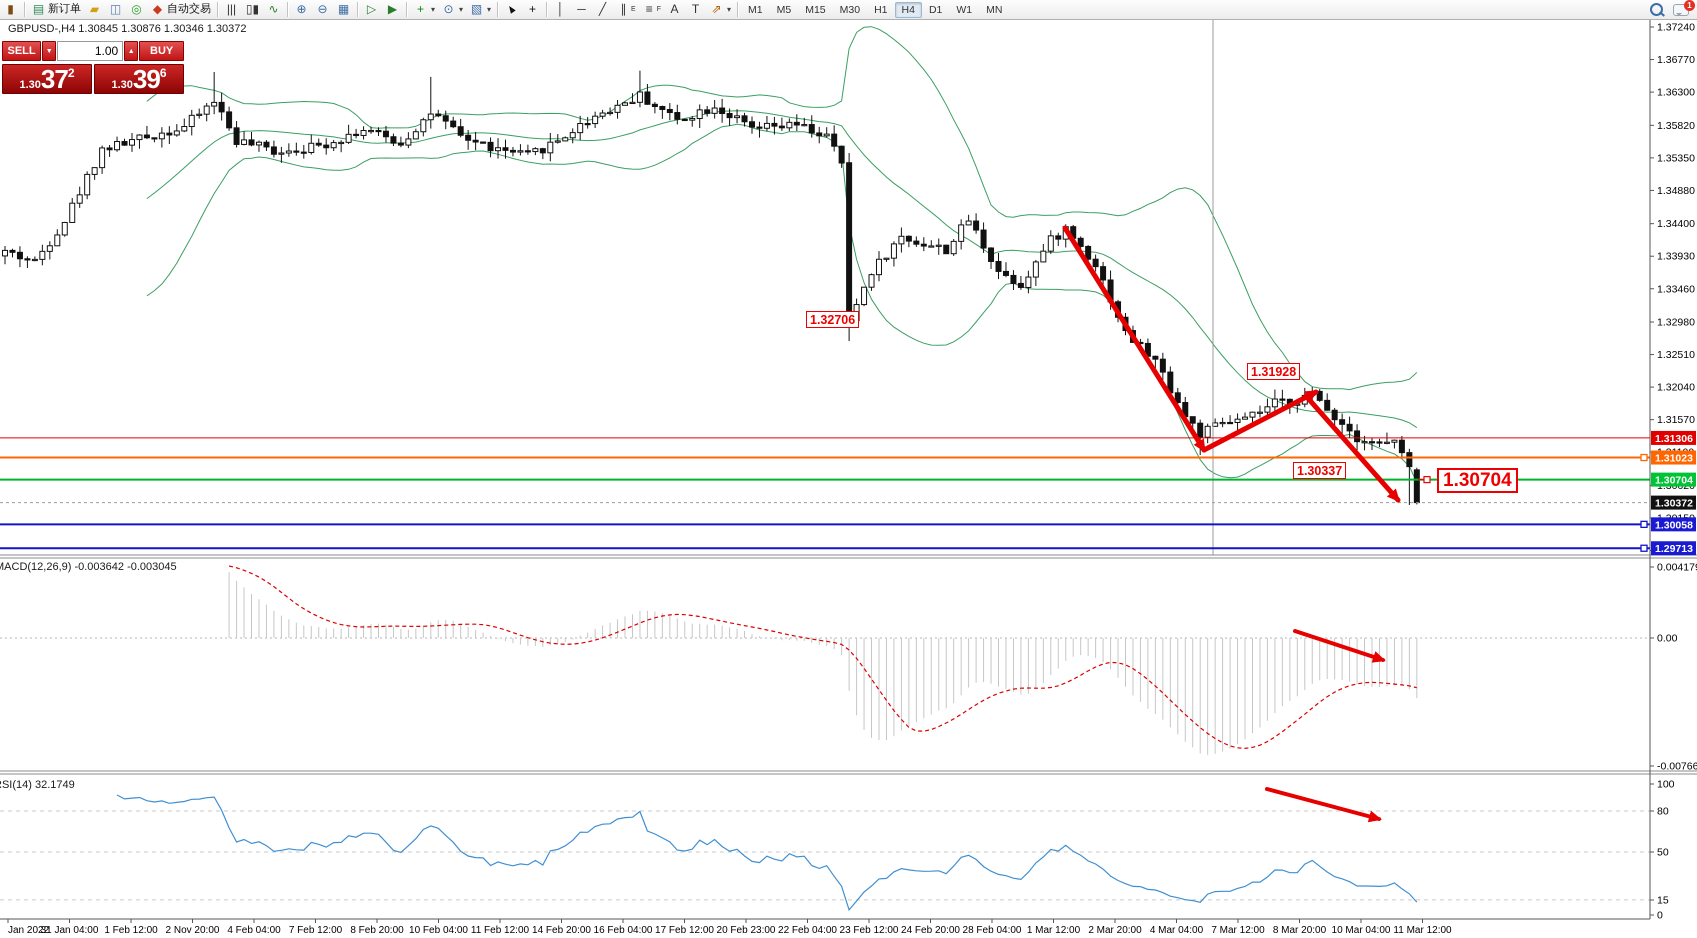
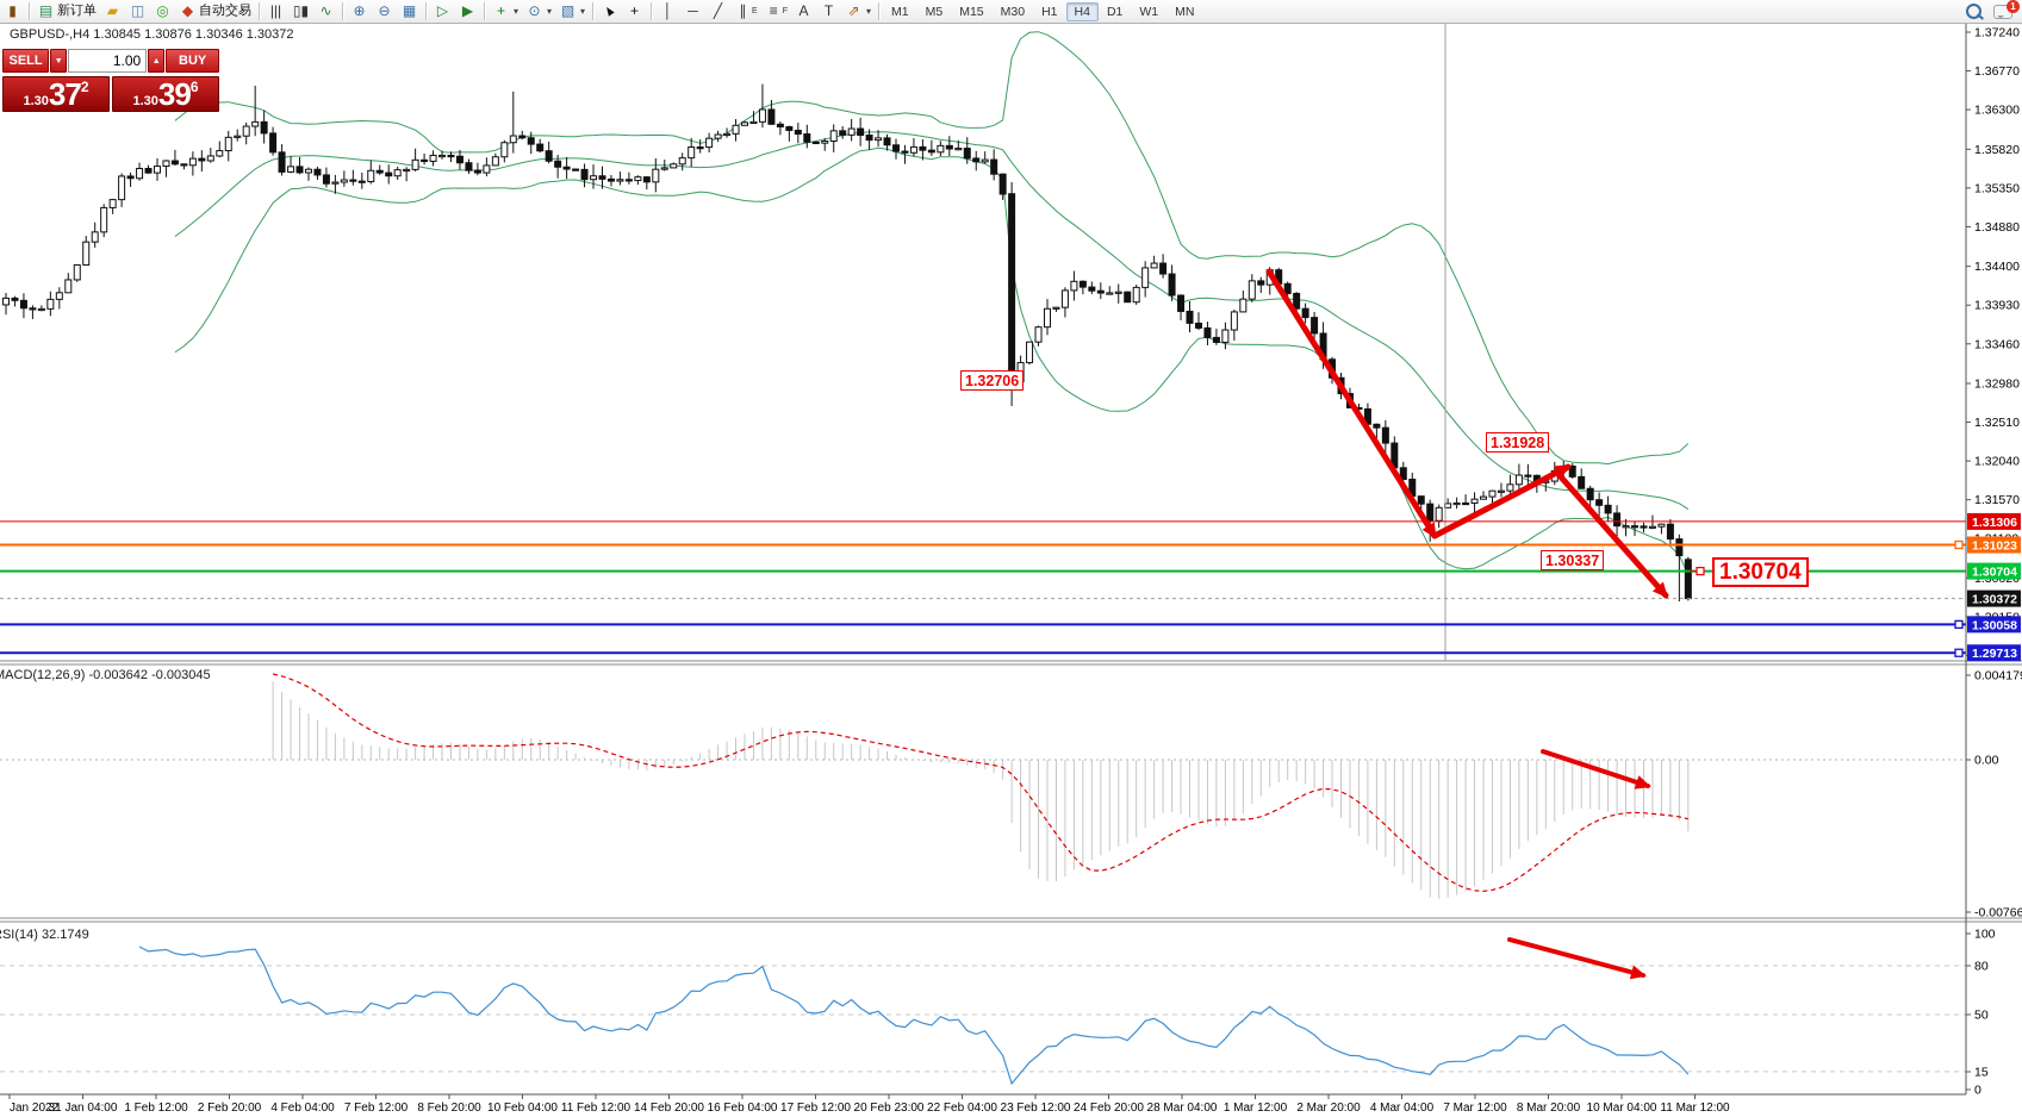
  ▮
  ▤
  新订单
  ▰
  ◫
  ◎
  ◆
  自动交易
  |||
  ▯▮
  ∿
  ⊕
  ⊖
  ▦
  ▷
  ▶
  +
  ▾
  ⊙
  ▾
  ▧
  ▾
  +
  │
  ─
  ╱
  ∥
  ≡
  A
  T
  ⇗
  ▾
  M1
  M5
  M15
  M30
  H1
  H4
  D1
  W1
  MN
  1
  1.37240
  1.36770
  1.36300
  1.35820
  1.35350
  1.34880
  1.34400
  1.33930
  1.33460
  1.32980
  1.32510
  1.32040
  1.31570
  1.31306
  1.31023
  1.30704
  1.30372
  1.30058
  1.29713
  0.00417
  0.00
  -0.00766
  100
  80
  50
  15
  0
  Jan 2022
  31 Jan 04:00
  1 Feb 12:00
- 2 Nov 20:00
+ 2 Feb 20:00
  4 Feb 04:00
  7 Feb 12:00
  8 Feb 20:00
  10 Feb 04:00
  11 Feb 12:00
  14 Feb 20:00
  16 Feb 04:00
  17 Feb 12:00
  20 Feb 23:00
  22 Feb 04:00
  23 Feb 12:00
  24 Feb 20:00
- 28 Feb 04:00
+ 28 Mar 04:00
  1 Mar 12:00
  2 Mar 20:00
  4 Mar 04:00
  7 Mar 12:00
  8 Mar 20:00
  10 Mar 04:00
  11 Mar 12:00
  GBPUSD-,H4 1.30845 1.30876 1.30346 1.30372
  ACD(12,26,9) -0.003642 -0.003045
  SI(14) 32.1749
  SELL
  1.00
  BUY
  1.30
  37
  2
  1.30
  39
  6
  1.32706
  1.31928
  1.30337
  1.30704
